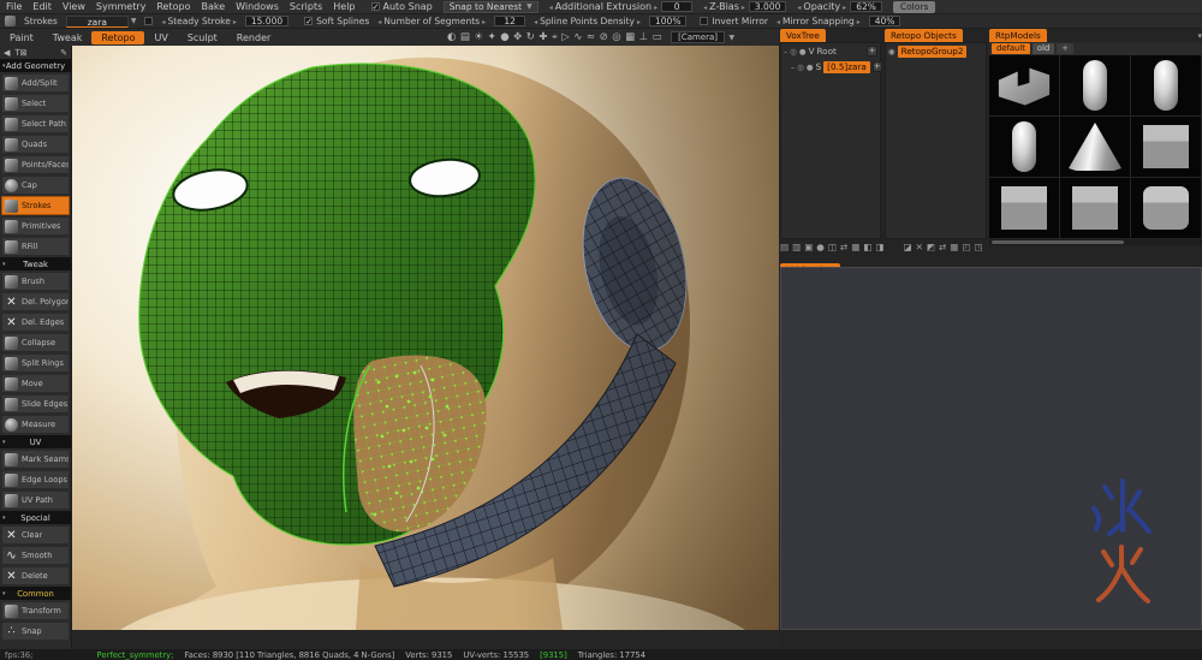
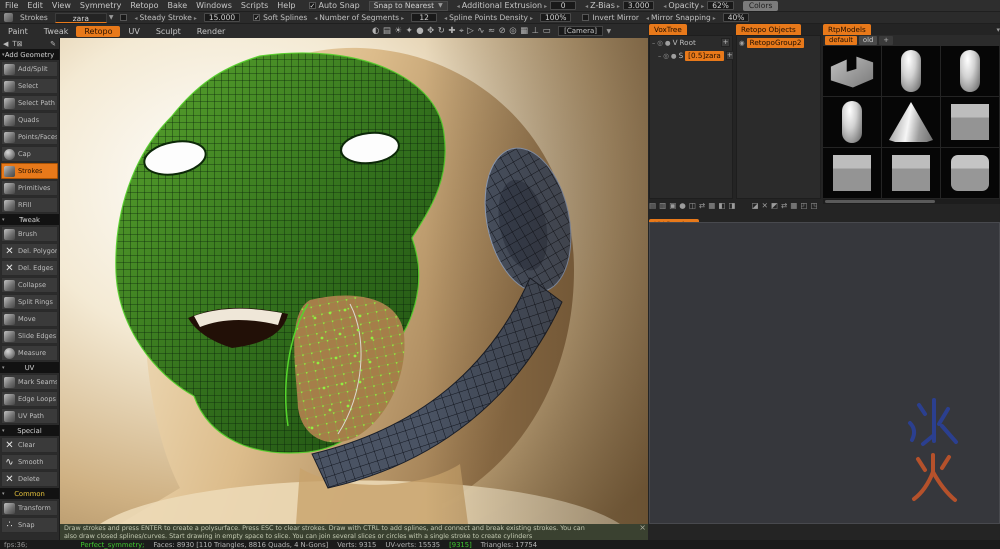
  File
  Edit
  View
  Symmetry
  Retopo
  Bake
  Windows
  Scripts
  Help
  Auto Snap
  Snap to Nearest
  Additional Extrusion
  0
  Z-Bias
  3.000
  Opacity
  62%
  Colors
  Strokes
  zara
  Steady Stroke
  15.000
  Soft Splines
  Number of Segments
  12
  Spline Points Density
  100%
  Invert Mirror
  Mirror Snapping
  40%
  Paint
  Tweak
  Retopo
  UV
  Sculpt
  Render
  ◐
  ▤
  ☀
  ✦
  ●
  ✥
  ↻
  ✚
  ⌖
  ▷
  ∿
  ≈
  ⊘
  ◎
  ▦
  ⊥
  ▭
  [Camera]
  ◀
  T⊠
  ✎
  Add Geometry
  Add/Split
  Select
  Select Path
  Quads
  Points/Faces
  Cap
  Strokes
  Primitives
  RFill
  Tweak
  Brush
  Del. Polygon
  Del. Edges
  Collapse
  Split Rings
  Move
  Slide Edges
  Measure
  UV
  Mark Seams
  Edge Loops
  UV Path
  Special
  Clear
  Smooth
  Delete
  Common
  Transform
  Snap
  VoxTree
  –
  ◎
  ●
  V
  Root
  +
  –
  ◎
  ●
  S
  [0.5]zara
  +
  Retopo Objects
  ◉
  RetopoGroup2
  RtpModels
  ▾
  default
  old
  +
  ▤
  ▥
  ▣
  ●
  ◫
  ⇄
  ▦
  ◧
  ◨
  ◪
  ✕
  ◩
  ⇄
  ▦
  ◰
  ◳
+ Draw strokes and press ENTER to create a polysurface. Press ESC to clear strokes. Draw with CTRL to add splines, and connect and break existing strokes. You can
+ also draw closed splines/curves. Start drawing in empty space to slice. You can join several slices or circles with a single stroke to create cylinders
+ ×
  fps:36;
  Perfect_symmetry;
  Faces: 8930 [110 Triangles, 8816 Quads, 4 N-Gons]
  Verts: 9315
  UV-verts: 15535
  [9315]
  Triangles: 17754
